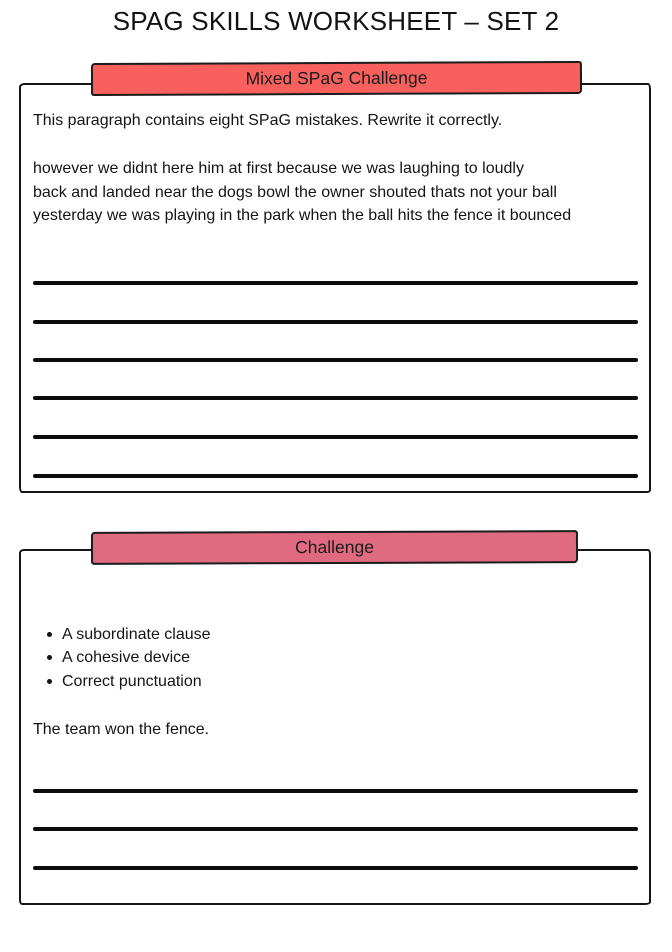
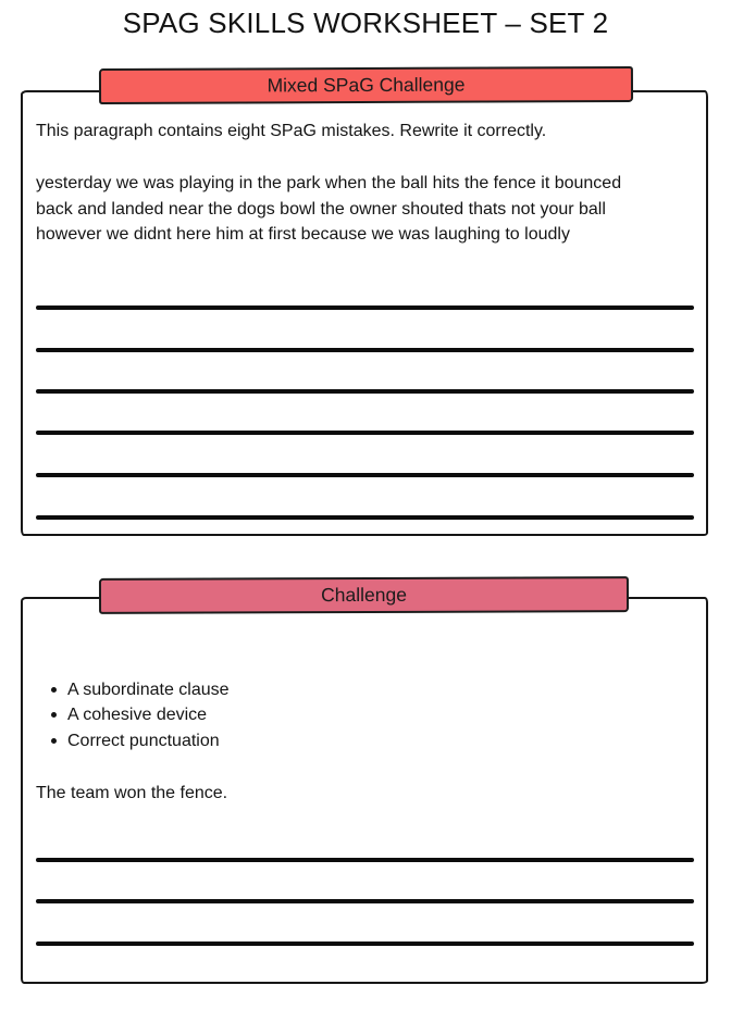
  SPAG SKILLS WORKSHEET – SET 2
  Mixed SPaG Challenge
  This paragraph contains eight SPaG mistakes. Rewrite it correctly.
- however we didnt here him at first because we was laughing to loudly
+ yesterday we was playing in the park when the ball hits the fence it bounced
  back and landed near the dogs bowl the owner shouted thats not your ball
- yesterday we was playing in the park when the ball hits the fence it bounced
+ however we didnt here him at first because we was laughing to loudly
  Challenge
  A subordinate clause
  A cohesive device
  Correct punctuation
  The team won the fence.
